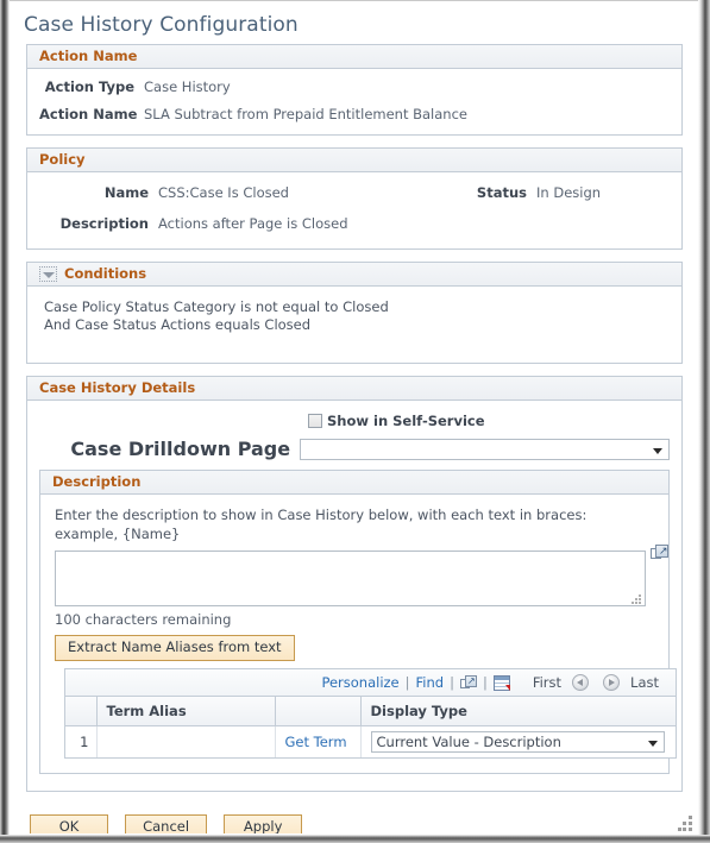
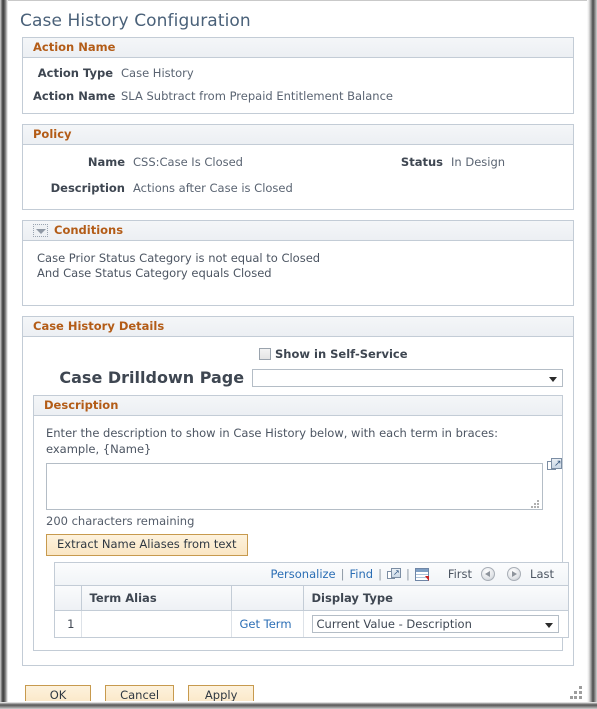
  Case History Configuration
  Action Name
  Action Type
  Case History
  Action Name
  SLA Subtract from Prepaid Entitlement Balance
  Policy
  Name
  CSS:Case Is Closed
  Status
  In Design
  Description
- Actions after Page is Closed
+ Actions after Case is Closed
  Conditions
- Case Policy Status Category is not equal to Closed
+ Case Prior Status Category is not equal to Closed
- And Case Status Actions equals Closed
+ And Case Status Category equals Closed
  Case History Details
  Show in Self-Service
  Case Drilldown Page
  Description
- Enter the description to show in Case History below, with each text in braces: example, {Name}
+ Enter the description to show in Case History below, with each term in braces: example, {Name}
  ↗
- 100 characters remaining
+ 200 characters remaining
  Extract Name Aliases from text
  Personalize
  |
  Find
  |
  ↗
  |
  First
  Last
  	Term Alias		Display Type
  1		Get Term	Current Value - Description
  OK Cancel Apply
